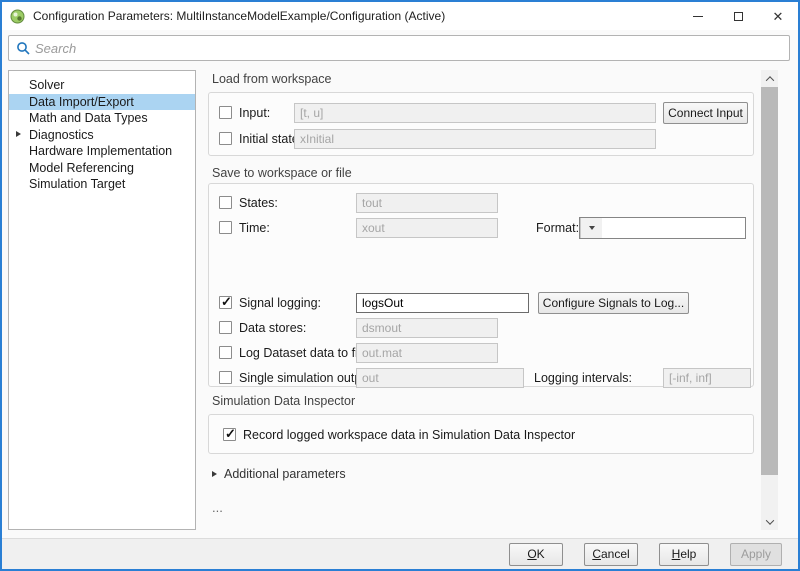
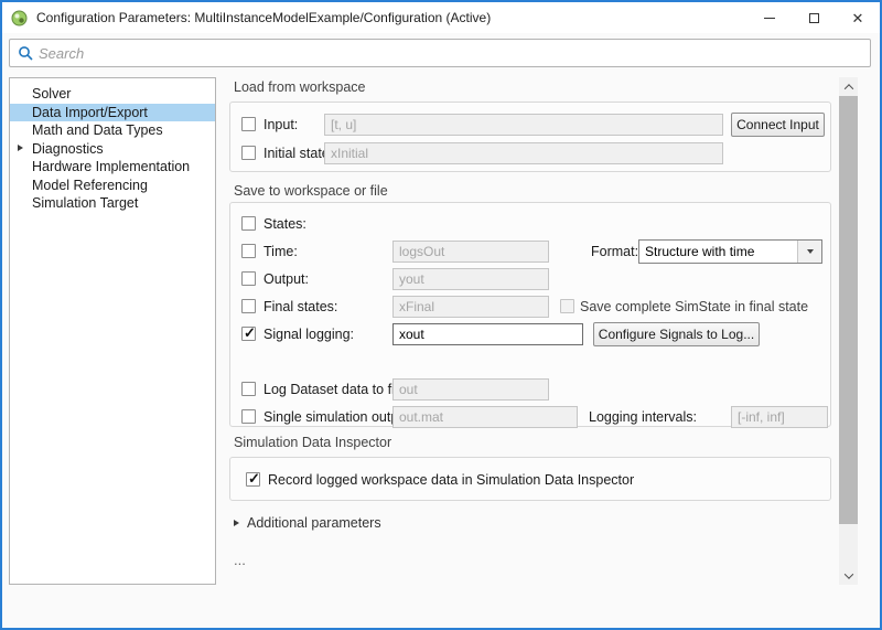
  Configuration Parameters: MultiInstanceModelExample/Configuration (Active)
  ✕
  Search
  Solver
  Data Import/Export
  Math and Data Types
  Diagnostics
  Hardware Implementation
  Model Referencing
  Simulation Target
  Load from workspace
  Input:
  [t, u]
  Connect Input
  Initial stat
  xInitial
  Save to workspace or file
  States:
- tout
  Time:
- xout
+ logsOut
  Format:
+ Structure with time
+ Output:
+ yout
+ Final states:
+ xFinal
+ Save complete SimState in final state
  Signal logging:
- logsOut
+ xout
  Configure Signals to Log...
- Data stores:
- dsmout
  Log Dataset data to f
- out.mat
+ out
  Single simulation out
- out
+ out.mat
  Logging intervals:
  [-inf, inf]
  Simulation Data Inspector
  Record logged workspace data in Simulation Data Inspector
  Additional parameters
  ...
- OK
- Cancel
- Help
- Apply
